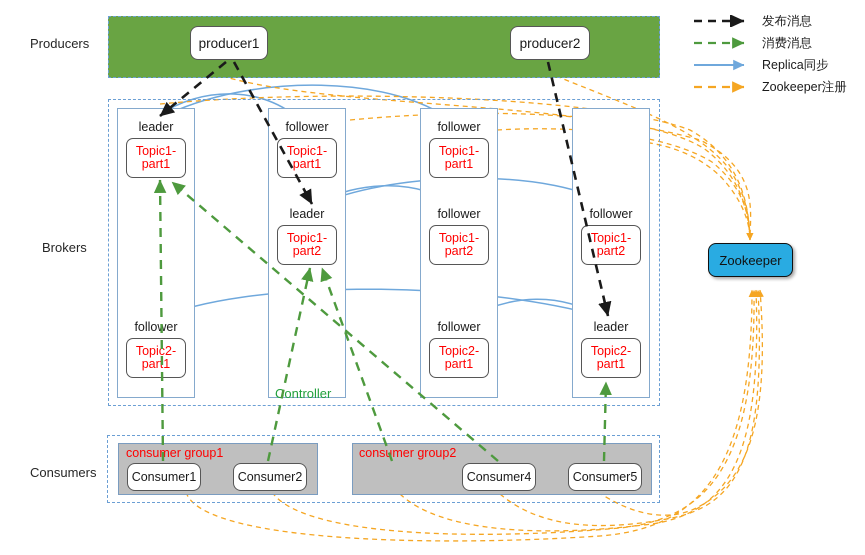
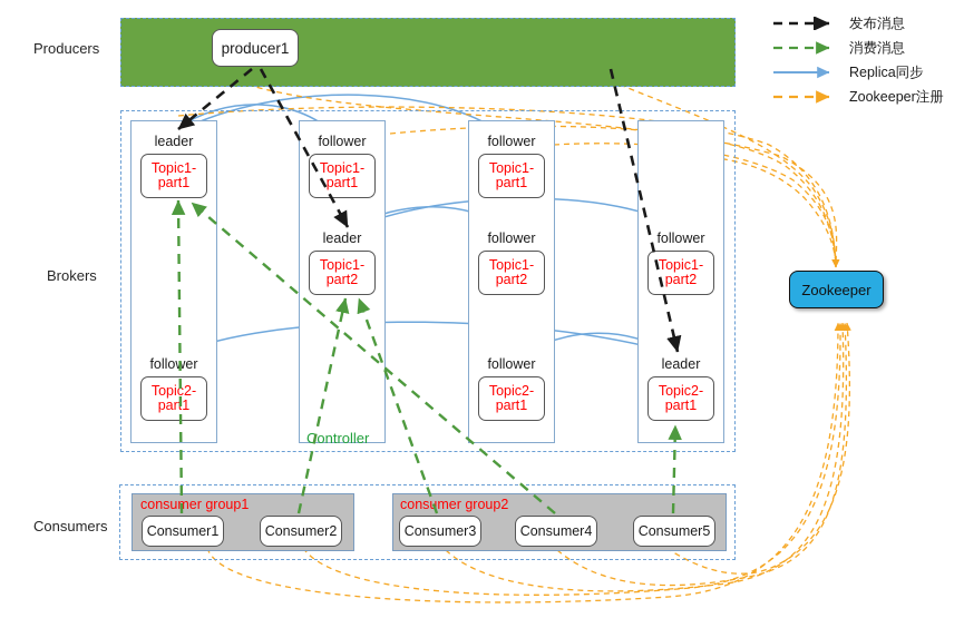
  Producers
  Brokers
  Consumers
  producer1
- producer2
  leader
  Topic1-
  part1
  folloer
  Topic2-
  par1
  follower
  Topic1-
  part1
  leader
  Topic1-
  part2
  Controller
  follower
  Topic1-
  part1
  follower
  Topic1-
  part2
  follower
  Topic2-
  part1
  follower
  Topic1-
  part2
  leader
  Topic2-
  part1
  consumer group1
  Consumer1
  Consumer2
  consmer group2
+ Consumer3
  Consumer4
  Consumer5
  Zookeeper
  发布消息
  消费消息
  Replica同步
  Zookeeper注册
